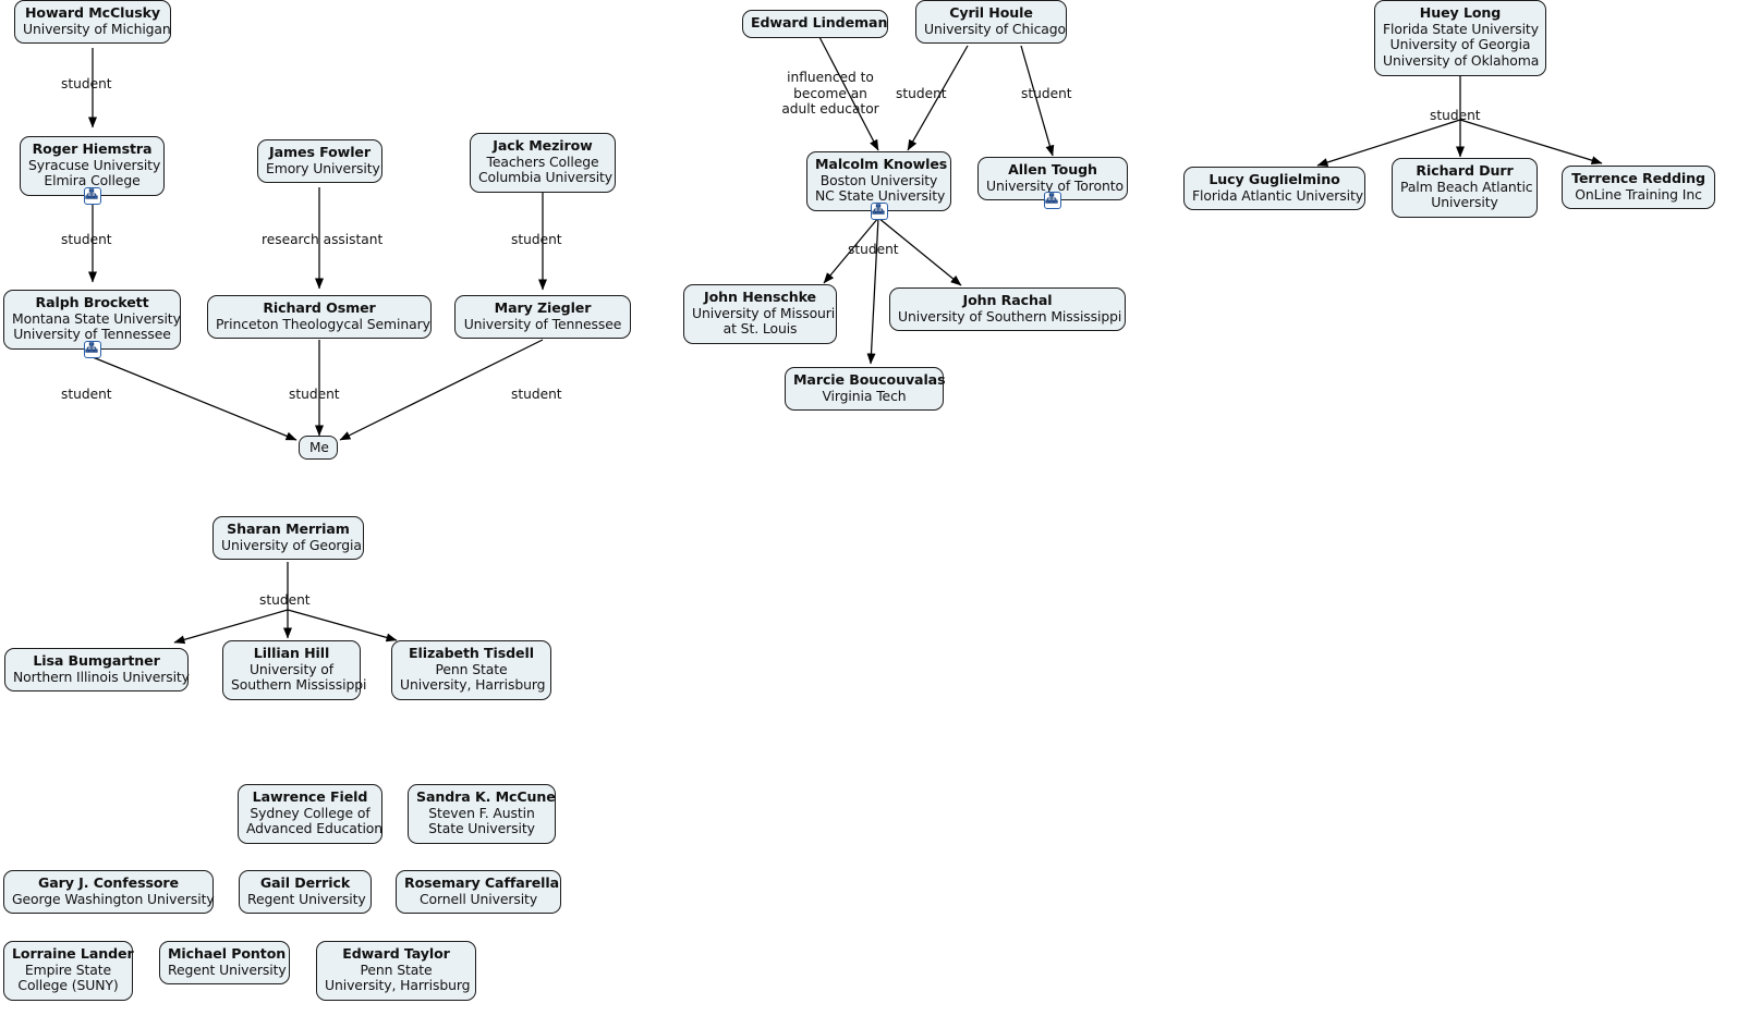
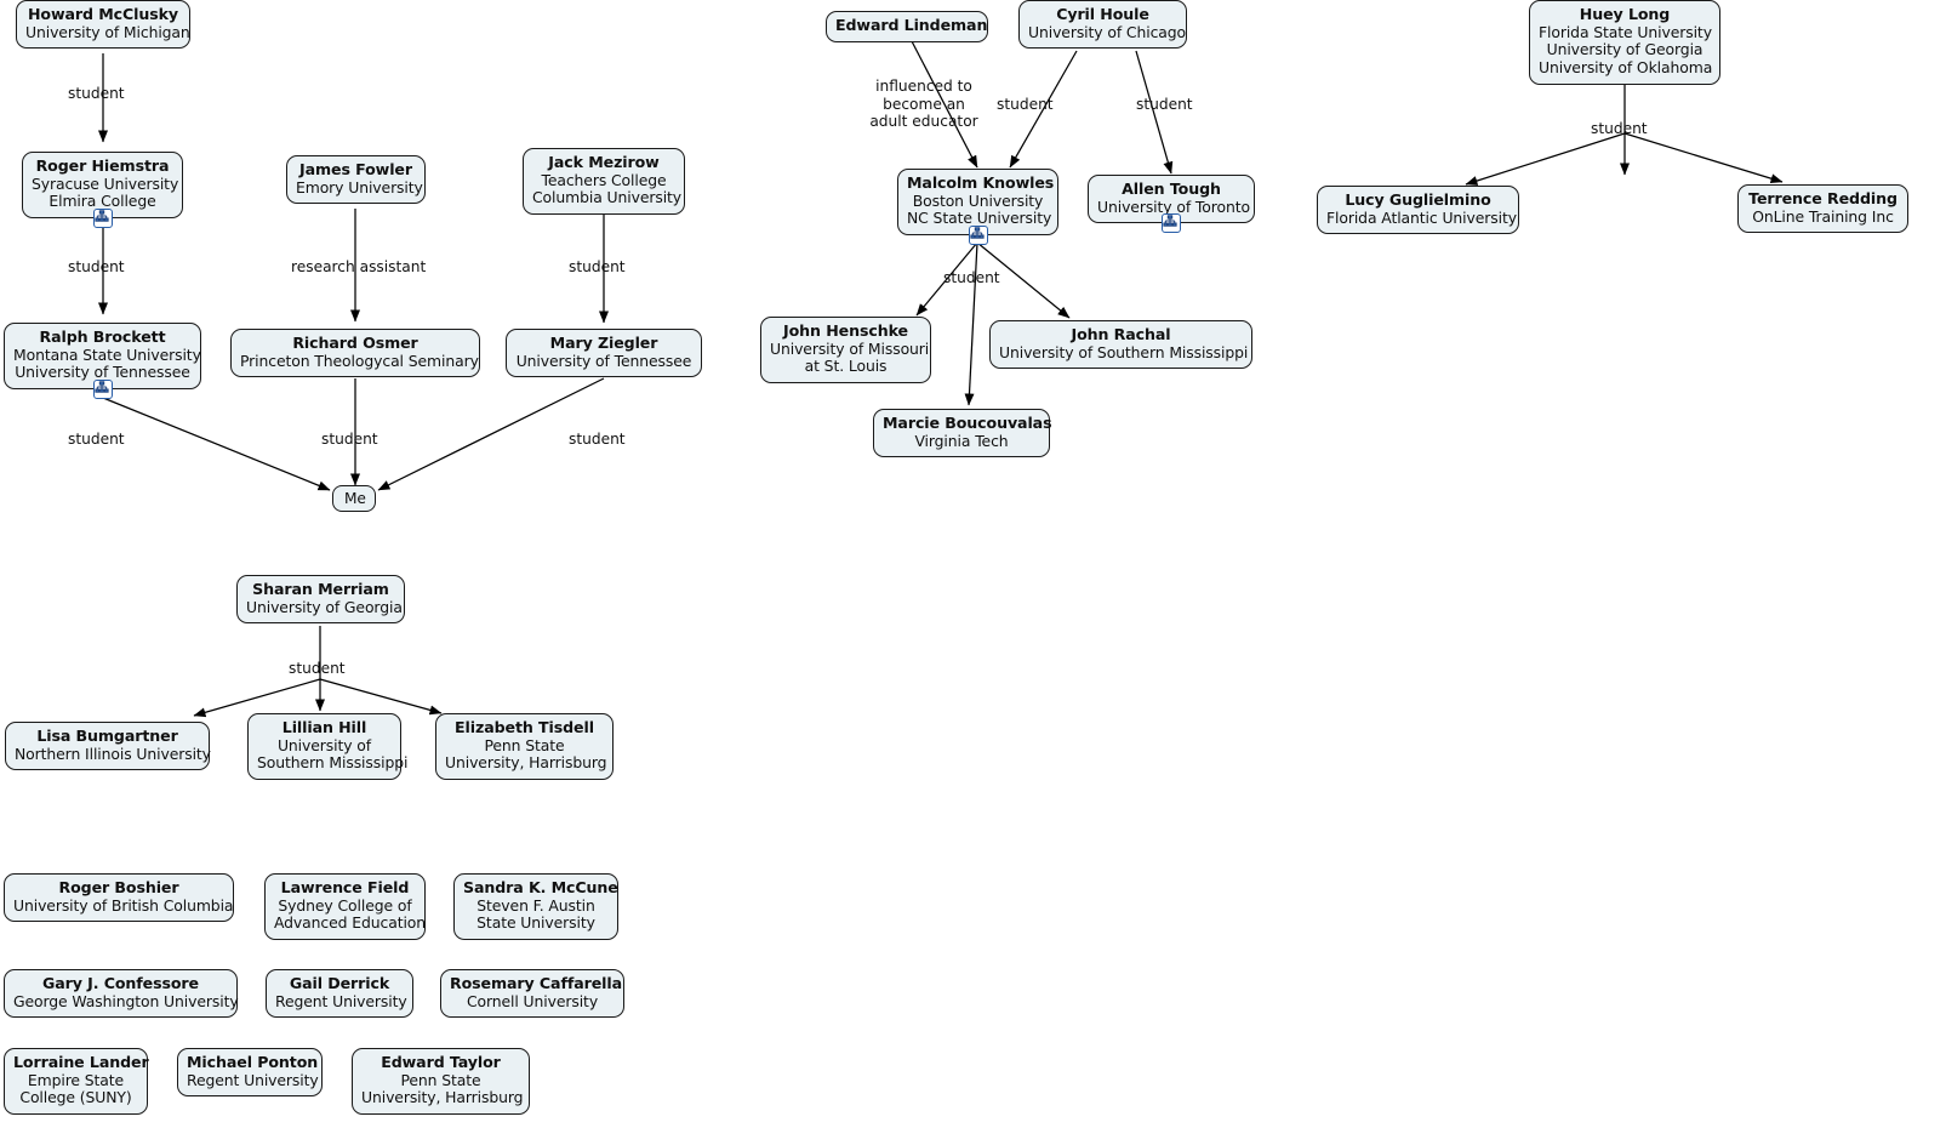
  Howard McClusky
  University of Michigan
  student
  Roger Hiemstra
  Syracuse University
  Elmira College
  student
  Ralph Brockett
  Montana State University
  University of Tennessee
  student
  James Fowler
  Emory University
  research assistant
  Richard Osmer
  Princeton Theologycal Seminary
  student
  Jack Mezirow
  Teachers College
  Columbia University
  student
  Mary Ziegler
  University of Tennessee
  student
  Me
  Edward Lindeman
  influenced to
  become an
  adult educator
  Cyril Houle
  University of Chicago
  student
  student
  Malcolm Knowles
  Boston University
  NC State University
  Allen Tough
  University of Toronto
  student
  John Henschke
  University of Missouri
  at St. Louis
  John Rachal
  University of Southern Mississippi
  Marcie Boucouvalas
  Virginia Tech
  Huey Long
  Florida State University
  University of Georgia
  University of Oklahoma
  student
  Lucy Guglielmino
  Florida Atlantic University
- Richard Durr
- Palm Beach Atlantic
- University
  Terrence Redding
  OnLine Training Inc
  Sharan Merriam
  University of Georgia
  student
  Lisa Bumgartner
  Northern Illinois University
  Lillian Hill
  University of
  Southern Mississippi
  Elizabeth Tisdell
  Penn State
  University, Harrisburg
+ Roger Boshier
+ University of British Columbia
  Lawrence Field
  Sydney College of
  Advanced Education
  Sandra K. McCune
  Steven F. Austin
  State University
  Gary J. Confessore
  George Washington University
  Gail Derrick
  Regent University
  Rosemary Caffarella
  Cornell University
  Lorraine Lander
  Empire State
  College (SUNY)
  Michael Ponton
  Regent University
  Edward Taylor
  Penn State
  University, Harrisburg
